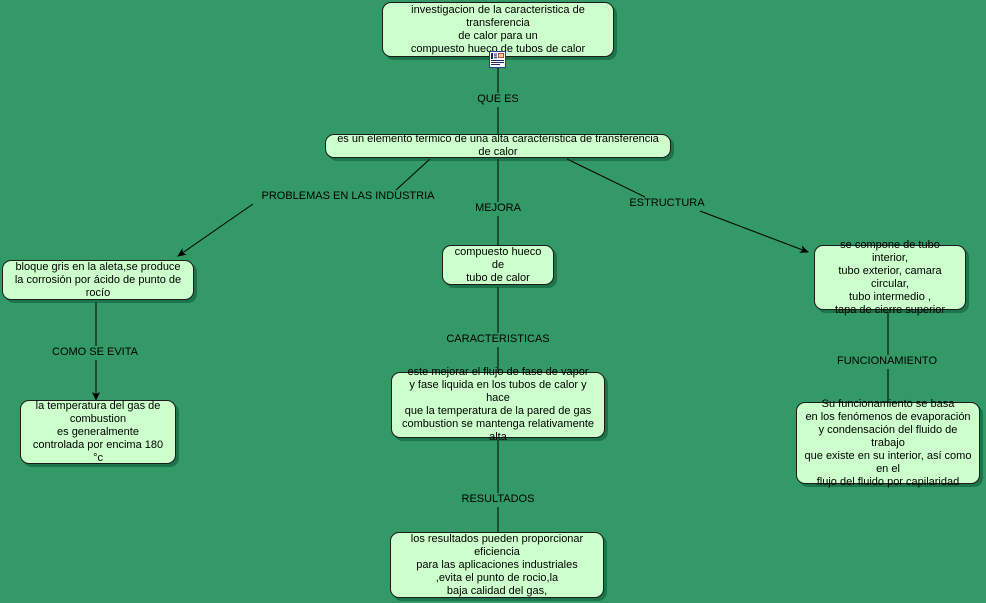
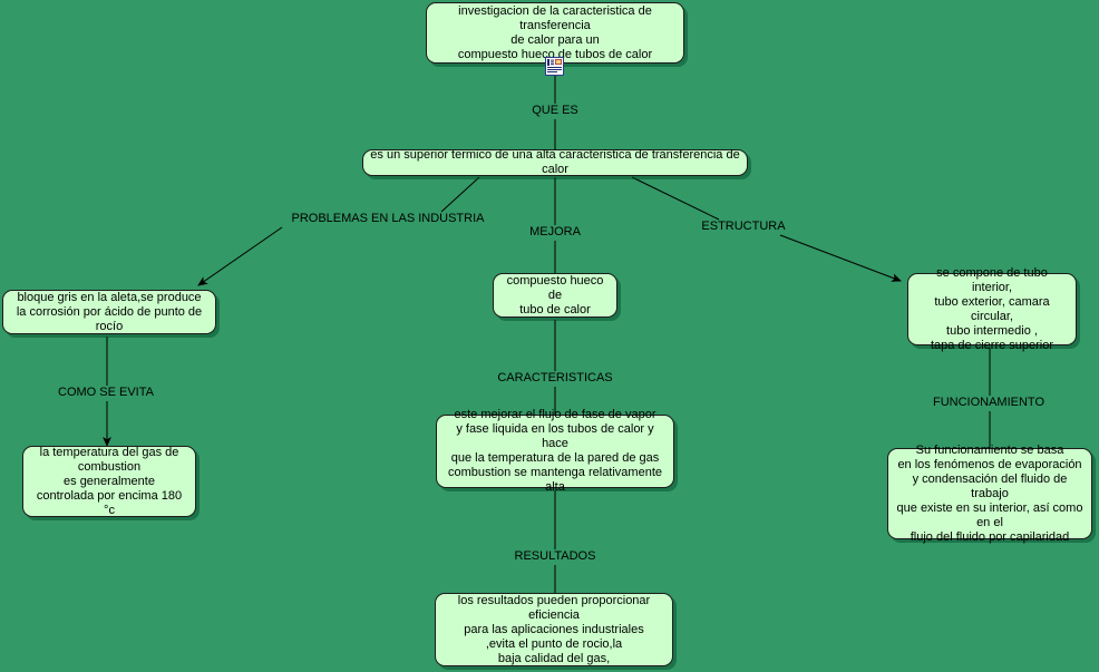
  investigacion de la caracteristica de transferencia
  de calor para un
  compuesto hueco de tubos de calor
- es un elemento termico de una alta caracteristica de transferencia de calor
+ es un superior termico de una alta caracteristica de transferencia de calor
  bloque gris en la aleta,se produce
  la corrosión por ácido de punto de rocío
  compuesto hueco de
  tubo de calor
  se compone de tubo interior,
  tubo exterior, camara circular,
  tubo intermedio ,
  tapa de cierre superior
  la temperatura del gas de
  combustion
  es generalmente
  controlada por encima 180 °c
  este mejorar el flujo de fase de vapor
  y fase liquida en los tubos de calor y hace
  que la temperatura de la pared de gas
  combustion se mantenga relativamente alta
  Su funcionamiento se basa
  en los fenómenos de evaporación
  y condensación del fluido de trabajo
  que existe en su interior, así como en el
  flujo del fluido por capilaridad
  los resultados pueden proporcionar eficiencia
  para las aplicaciones industriales
  ,evita el punto de rocio,la
  baja calidad del gas,
  QUE ES
  PROBLEMAS EN LAS INDUSTRIA
  MEJORA
  ESTRUCTURA
  COMO SE EVITA
  CARACTERISTICAS
  FUNCIONAMIENTO
  RESULTADOS
